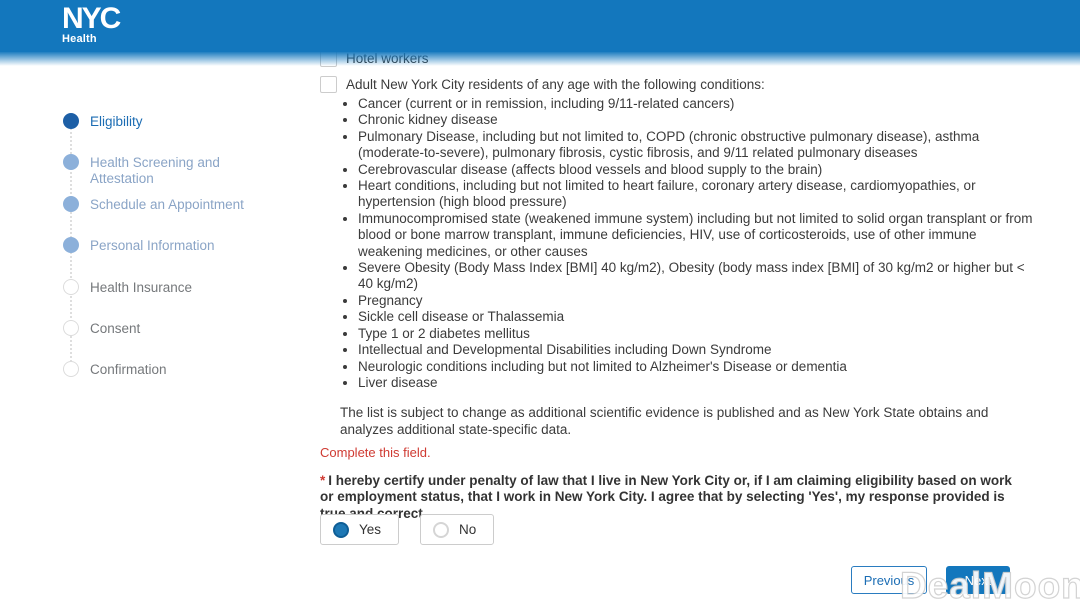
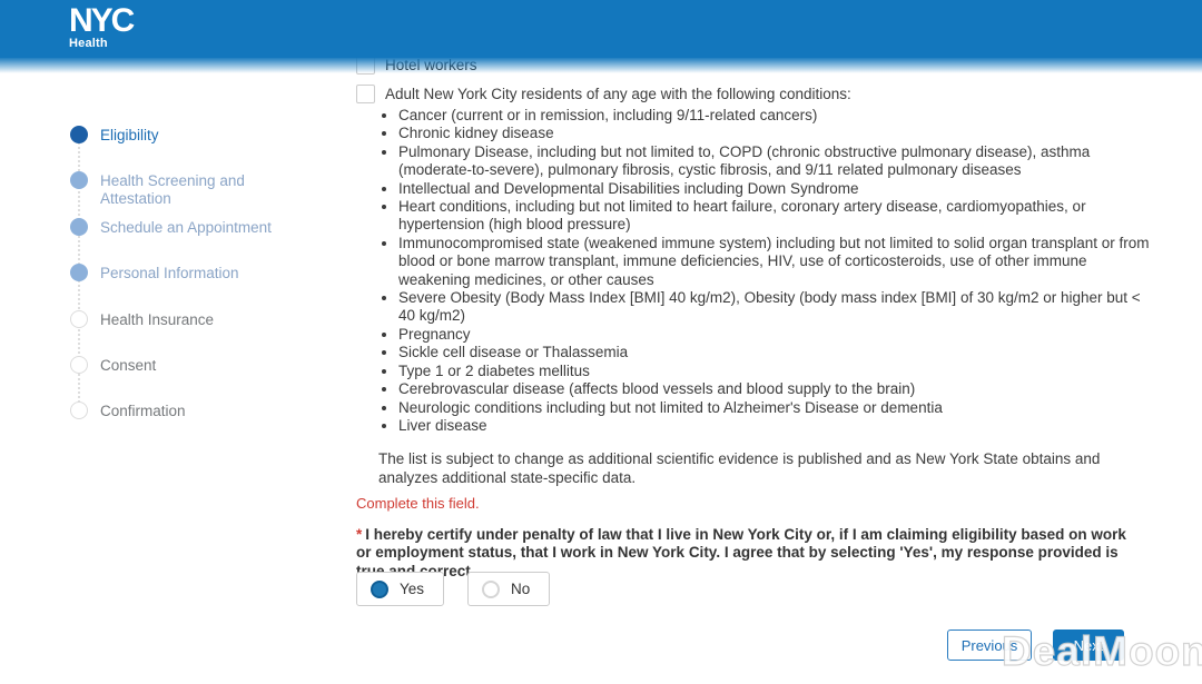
  NYC
  Health
  Eligibility
  Health Screening and Attestation
  Schedule an Appointment
  Personal Information
  Health Insurance
  Consent
  Confirmation
  Adult New York City residents of any age with the following conditions:
  Cancer (current or in remission, including 9/11-related cancers)
  Chronic kidney disease
  Pulmonary Disease, including but not limited to, COPD (chronic obstructive pulmonary disease), asthma (moderate-to-severe), pulmonary fibrosis, cystic fibrosis, and 9/11 related pulmonary diseases
- Cerebrovascular disease (affects blood vessels and blood supply to the brain)
+ Intellectual and Developmental Disabilities including Down Syndrome
  Heart conditions, including but not limited to heart failure, coronary artery disease, cardiomyopathies, or hypertension (high blood pressure)
  Immunocompromised state (weakened immune system) including but not limited to solid organ transplant or from blood or bone marrow transplant, immune deficiencies, HIV, use of corticosteroids, use of other immune weakening medicines, or other causes
  Severe Obesity (Body Mass Index [BMI] 40 kg/m2), Obesity (body mass index [BMI] of 30 kg/m2 or higher but < 40 kg/m2)
  Pregnancy
  Sickle cell disease or Thalassemia
  Type 1 or 2 diabetes mellitus
- Intellectual and Developmental Disabilities including Down Syndrome
+ Cerebrovascular disease (affects blood vessels and blood supply to the brain)
  Neurologic conditions including but not limited to Alzheimer's Disease or dementia
  Liver disease
  The list is subject to change as additional scientific evidence is published and as New York State obtains and analyzes additional state-specific data.
  Complete this field.
  * I hereby certify under penalty of law that I live in New York City or, if I am claiming eligibility based on work or employment status, that I work in New York City. I agree that by selecting 'Yes', my response provided is rect
  Yes
  No
  Previous
  Next
  DealMoon
